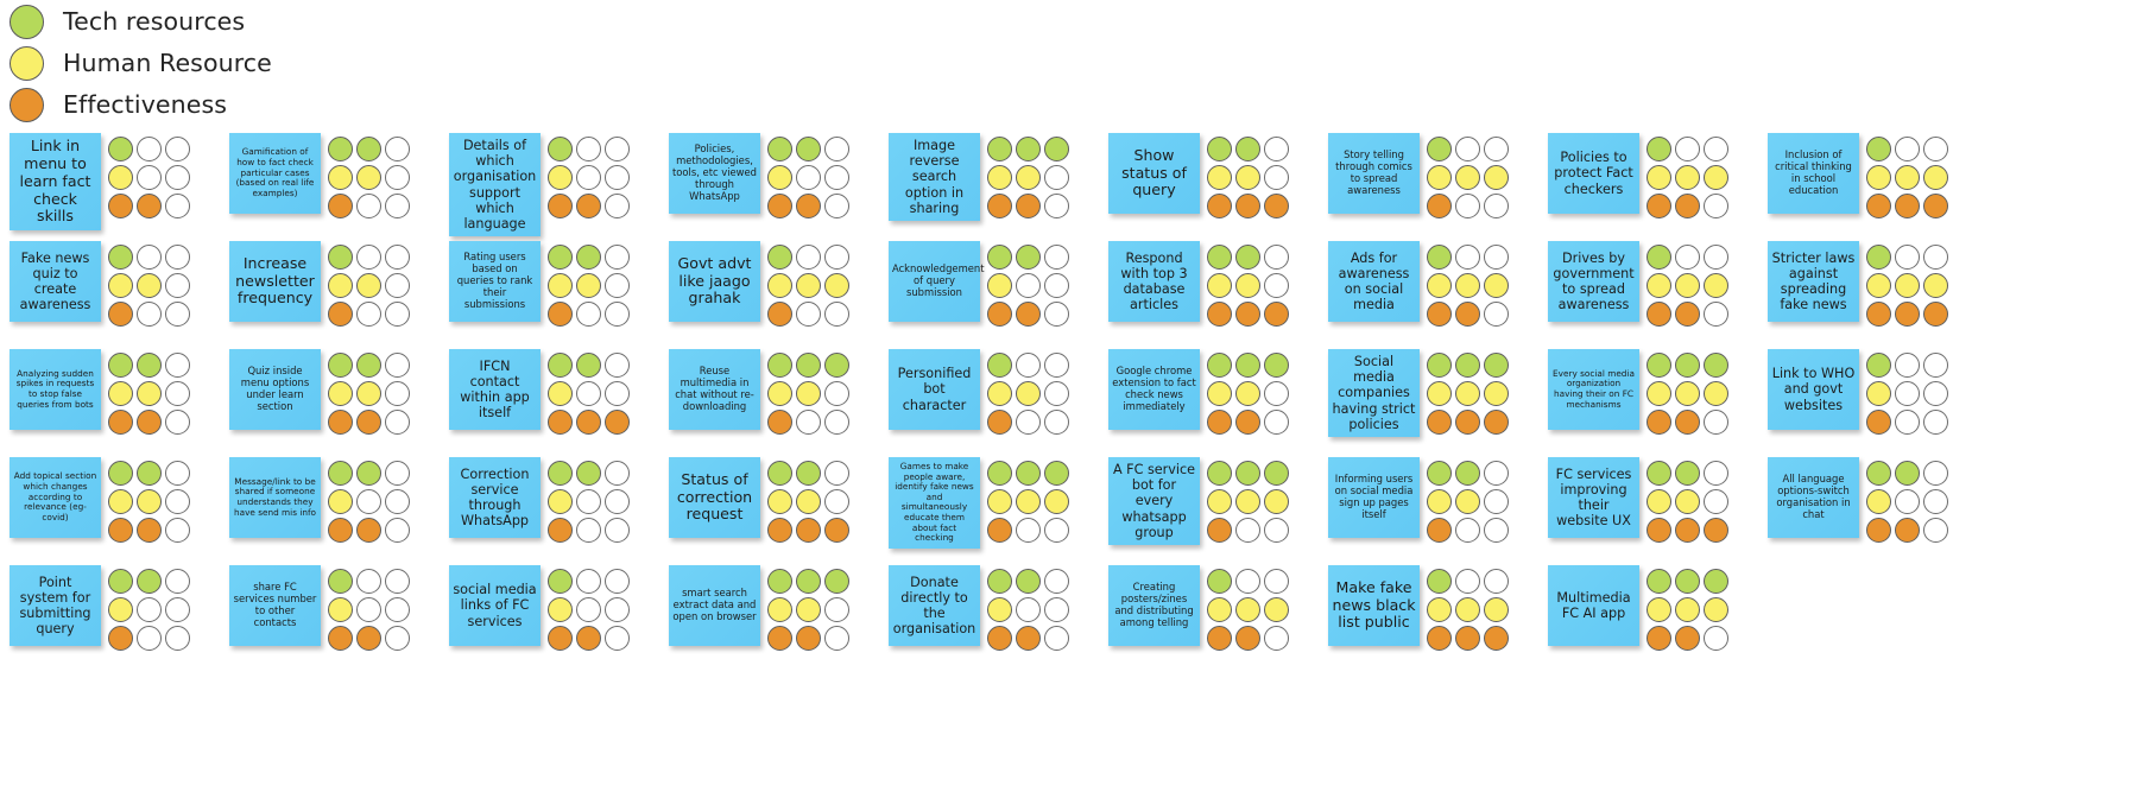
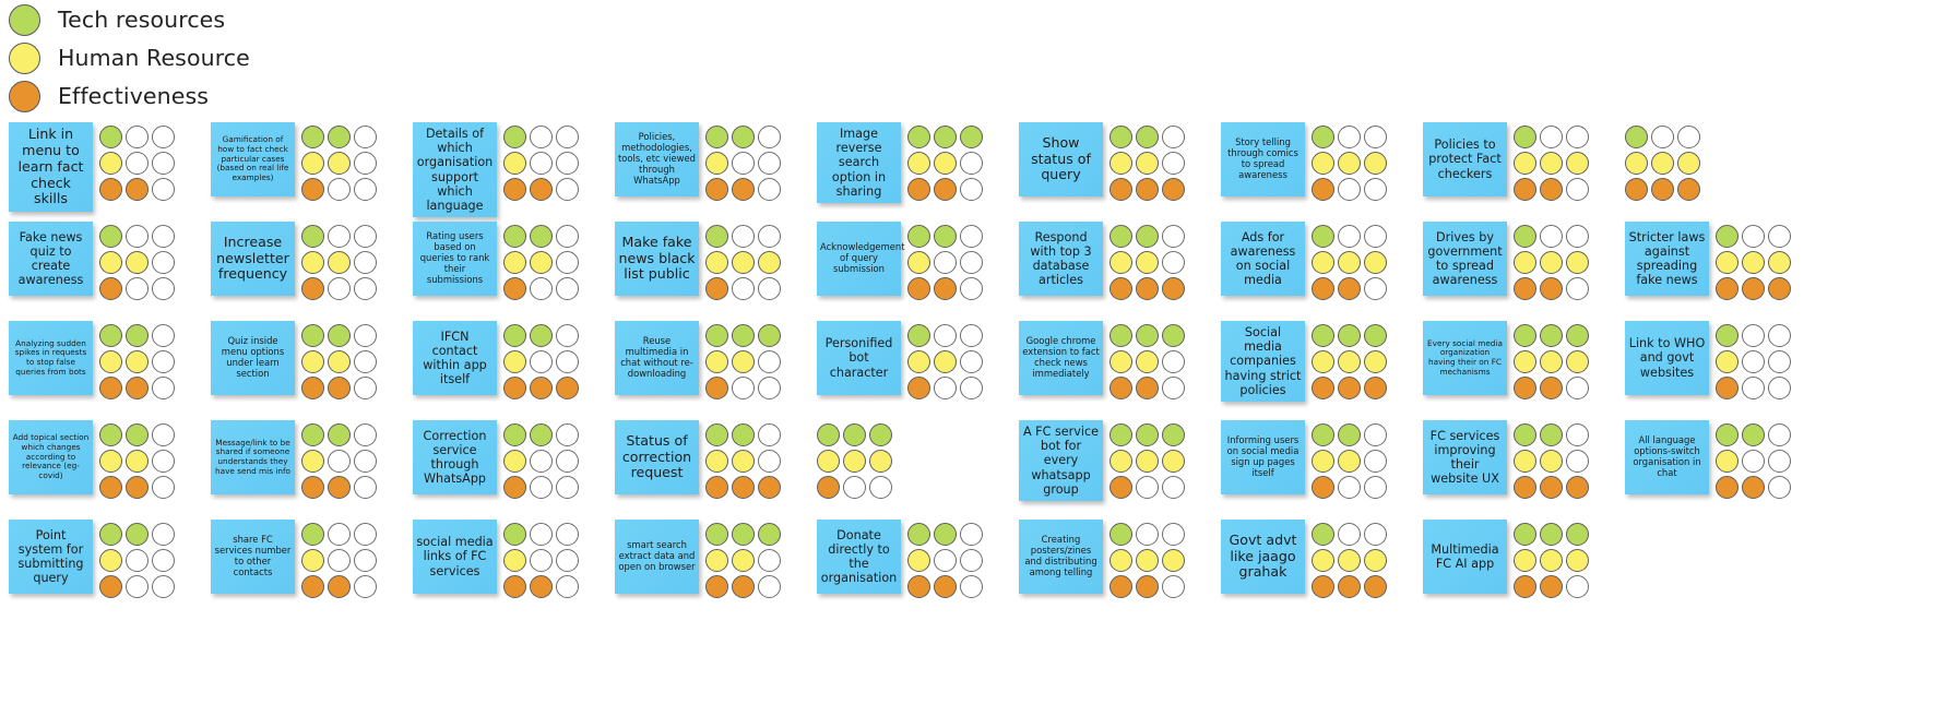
  Tech resources
  Human Resource
  Effectiveness
  Link in menu to learn fact check skills
  Gamification of how to fact check particular cases (based on real life examples)
  Details of which organisation support which language
  Policies, methodologies, tools, etc viewed through WhatsApp
  Image reverse search option in sharing
  Show status of query
  Story telling through comics to spread awareness
  Policies to protect Fact checkers
- Inclusion of critical thinking in school education
  Fake news quiz to create awareness
  Increase newsletter frequency
  Rating users based on queries to rank their submissions
- Govt advt like jaago grahak
+ Make fake news black list public
  Acknowledgement of query submission
  Respond with top 3 database articles
  Ads for awareness on social media
  Drives by government to spread awareness
  Stricter laws against spreading fake news
  Analyzing sudden spikes in requests to stop false queries from bots
  Quiz inside menu options under learn section
  IFCN contact within app itself
  Reuse multimedia in chat without re-downloading
  Personified bot character
  Google chrome extension to fact check news immediately
  Social media companies having strict policies
  Every social media organization having their on FC mechanisms
  Link to WHO and govt websites
  Add topical section which changes according to relevance (eg-covid)
  Message/link to be shared if someone understands they have send mis info
  Correction service through WhatsApp
  Status of correction request
- Games to make people aware, identify fake news and simultaneously educate them about fact checking
  A FC service bot for every whatsapp group
  Informing users on social media sign up pages itself
  FC services improving their website UX
  All language options-switch organisation in chat
  Point system for submitting query
  share FC services number to other contacts
  social media links of FC services
  smart search extract data and open on browser
  Donate directly to the organisation
  Creating posters/zines and distributing among telling
- Make fake news black list public
+ Govt advt like jaago grahak
  Multimedia FC AI app
